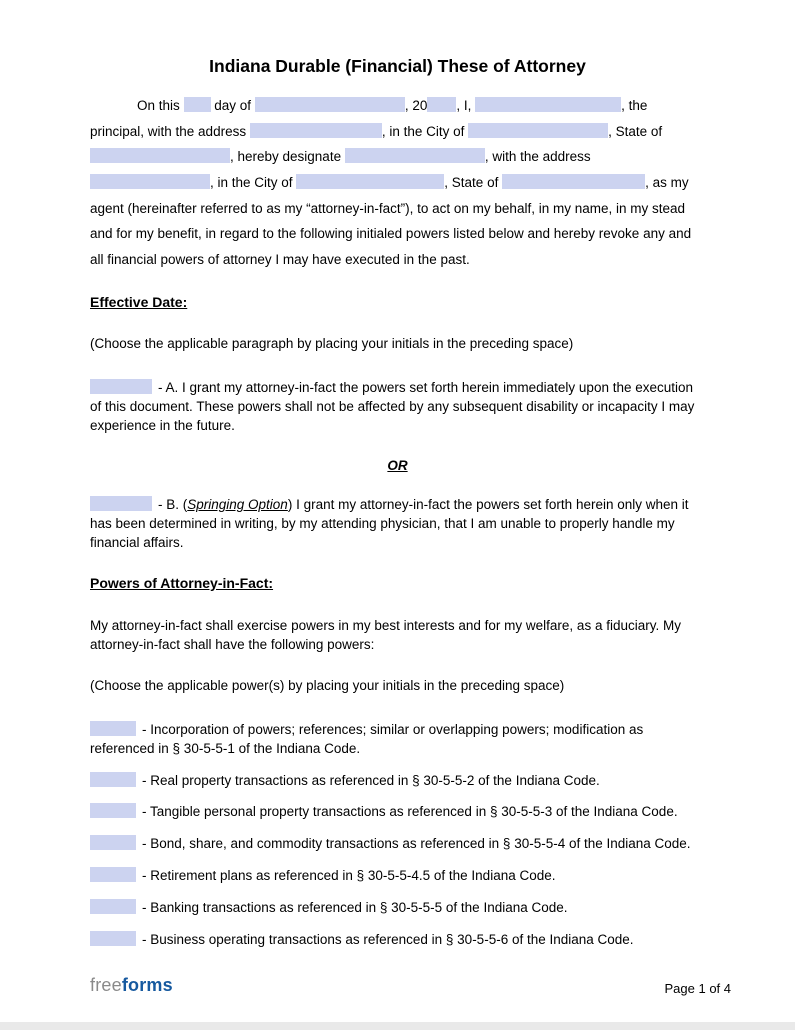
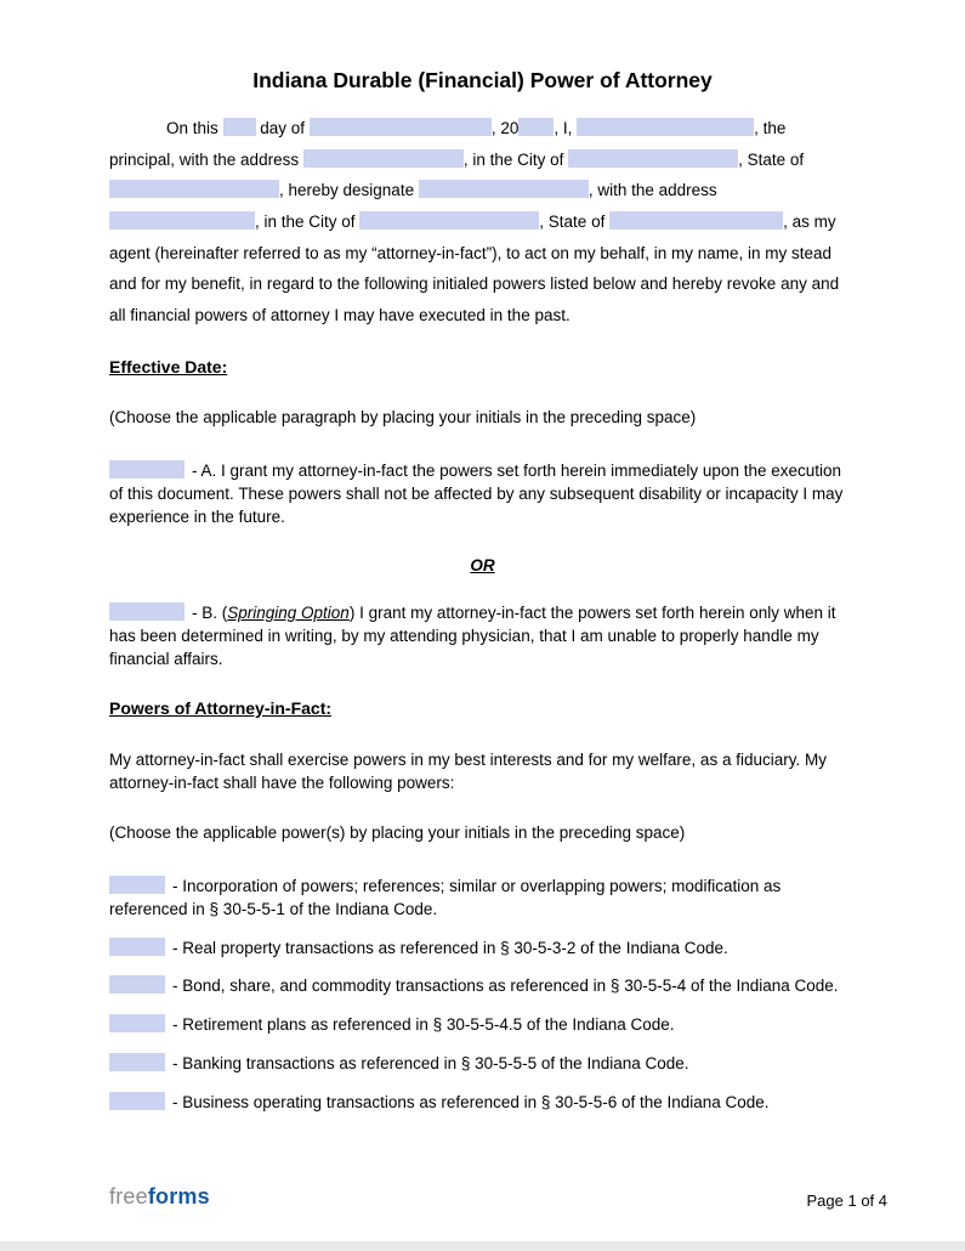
- Indiana Durable (Financial) These of Attorney
+ Indiana Durable (Financial) Power of Attorney
  On this day of , 20 , I, , the principal, with the address , in the City of , State of , hereby designate , with the address , in the City of , State of , as my agent (hereinafter referred to as my “attorney-in-fact”), to act on my behalf, in my name, in my stead and for my benefit, in regard to the following initialed powers listed below and hereby revoke any and all financial powers of attorney I may have executed in the past.
  Effective Date:
  (Choose the applicable paragraph by placing your initials in the preceding space)
  - A. I grant my attorney-in-fact the powers set forth herein immediately upon the execution of this document. These powers shall not be affected by any subsequent disability or incapacity I may experience in the future.
  OR
  - B. (Springing Option) I grant my attorney-in-fact the powers set forth herein only when it has been determined in writing, by my attending physician, that I am unable to properly handle my financial affairs.
  Powers of Attorney-in-Fact:
  My attorney-in-fact shall exercise powers in my best interests and for my welfare, as a fiduciary. My attorney-in-fact shall have the following powers:
  (Choose the applicable power(s) by placing your initials in the preceding space)
  - Incorporation of powers; references; similar or overlapping powers; modification as referenced in § 30-5-5-1 of the Indiana Code.
- - Real property transactions as referenced in § 30-5-5-2 of the Indiana Code.
+ - Real property transactions as referenced in § 30-5-3-2 of the Indiana Code.
- - Tangible personal property transactions as referenced in § 30-5-5-3 of the Indiana Code.
  - Bond, share, and commodity transactions as referenced in § 30-5-5-4 of the Indiana Code.
  - Retirement plans as referenced in § 30-5-5-4.5 of the Indiana Code.
  - Banking transactions as referenced in § 30-5-5-5 of the Indiana Code.
  - Business operating transactions as referenced in § 30-5-5-6 of the Indiana Code.
  freeforms
  Page 1 of 4
